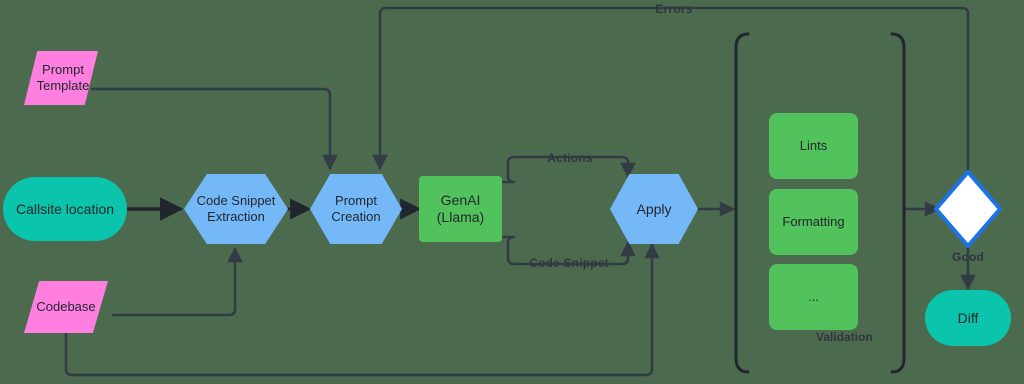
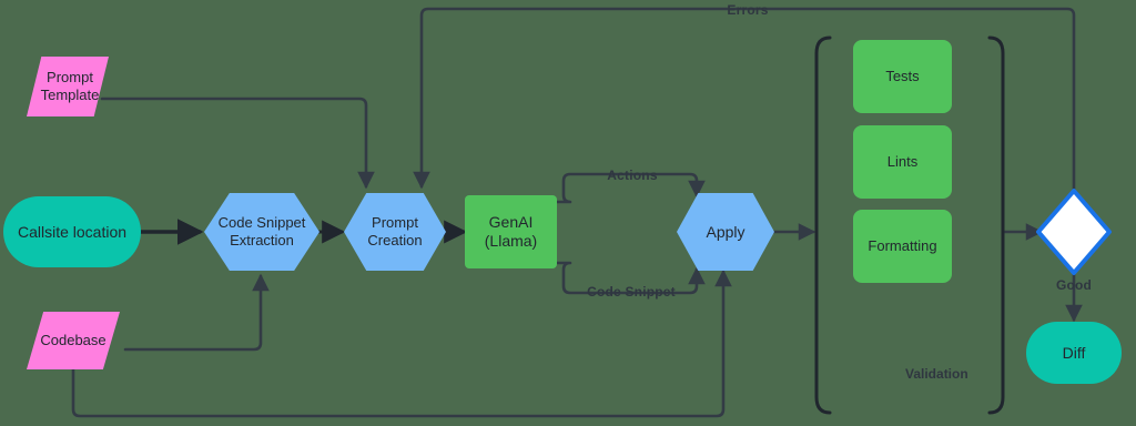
  Prompt
  Template
  Callsite location
  Codebase
  Code Snippet
  Extraction
  Prompt
  Creation
  GenAI (Llama)
  Apply
+ Tests
  Lints
  Formatting
- ...
  Validation
  Diff
  Errors
  Actions
  Code Snippet
  Good
